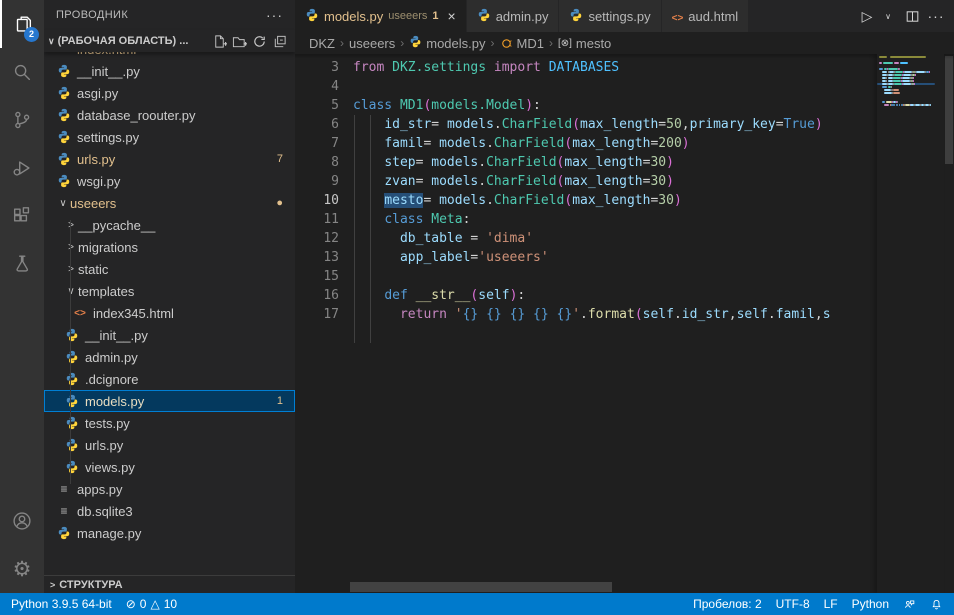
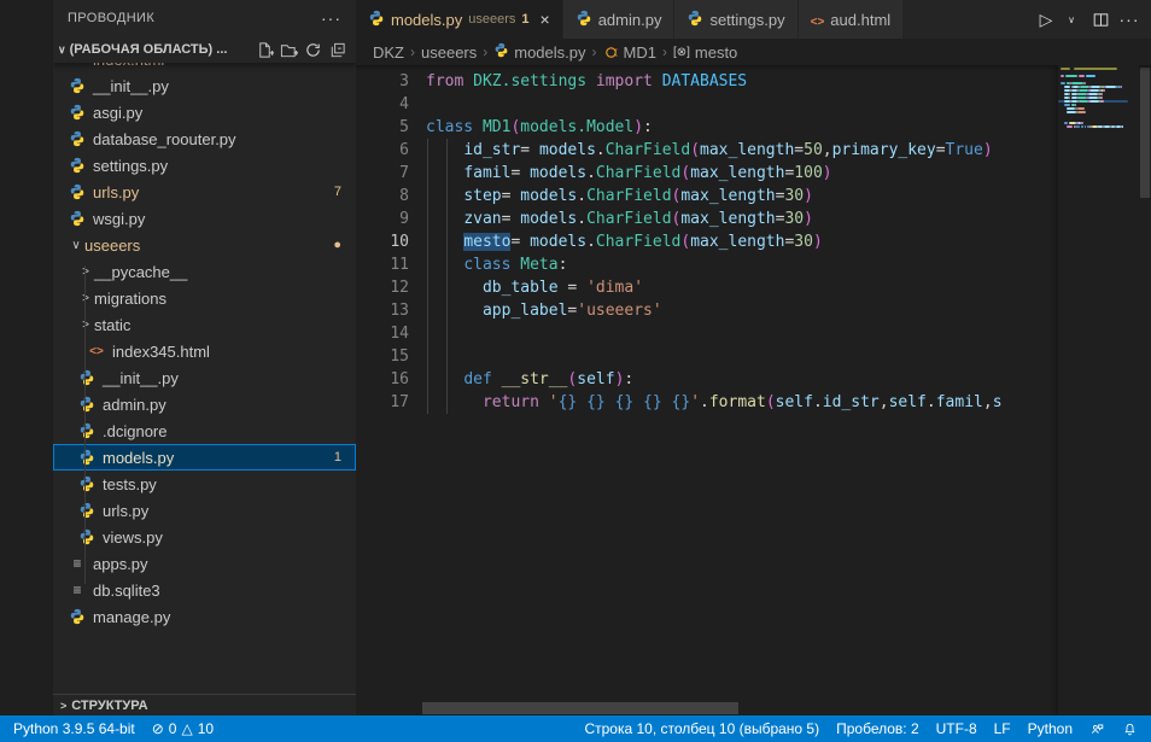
- 2
- ⚙
  ПРОВОДНИК
  ···
  ∨
  (РАБОЧАЯ ОБЛАСТЬ) ...
  __init__.py
  asgi.py
  database_roouter.py
  settings.py
  urls.py
  7
  wsgi.py
  ∨
  useeers
  ●
  >
  __pycache__
  >
  migrations
  >
  static
- templates
  <>
  index345.html
  __init__.py
  admin.py
  .dcignore
  models.py
  1
  tests.py
  urls.py
  views.py
  ≡
  apps.py
  ≡
  db.sqlite3
  manage.py
  >
  СТРУКТУРА
  models.py
  useeers
  1
  ×
  admin.py
  settings.py
  <>
  aud.html
  ▷
  ∨
  ···
  DKZ
  ›
  useeers
  ›
  models.py
  ›
  MD1
  ›
  [⊗]
  mesto
  3
  from DKZ.settings import DATABASES
  4
  5
  class MD1(models.Model):
  6
  id_str= models.CharField(max_length=50,primary_key=True)
  7
- famil= models.CharField(max_length=200)
+ famil= models.CharField(max_length=100)
  8
  step= models.CharField(max_length=30)
  9
  zvan= models.CharField(max_length=30)
  10
  mesto= models.CharField(max_length=30)
  11
  class Meta:
  12
  db_table = 'dima'
  13
  app_label='useeers'
+ 14
  15
  16
  def __str__(self):
  17
  return '{} {} {} {} {}'.format(self.id_str,self.famil,s
  Python 3.9.5 64-bit
  ⊘
  0
  △
  10
+ Строка 10, столбец 10 (выбрано 5)
  Пробелов: 2
  UTF-8
  LF
  Python
